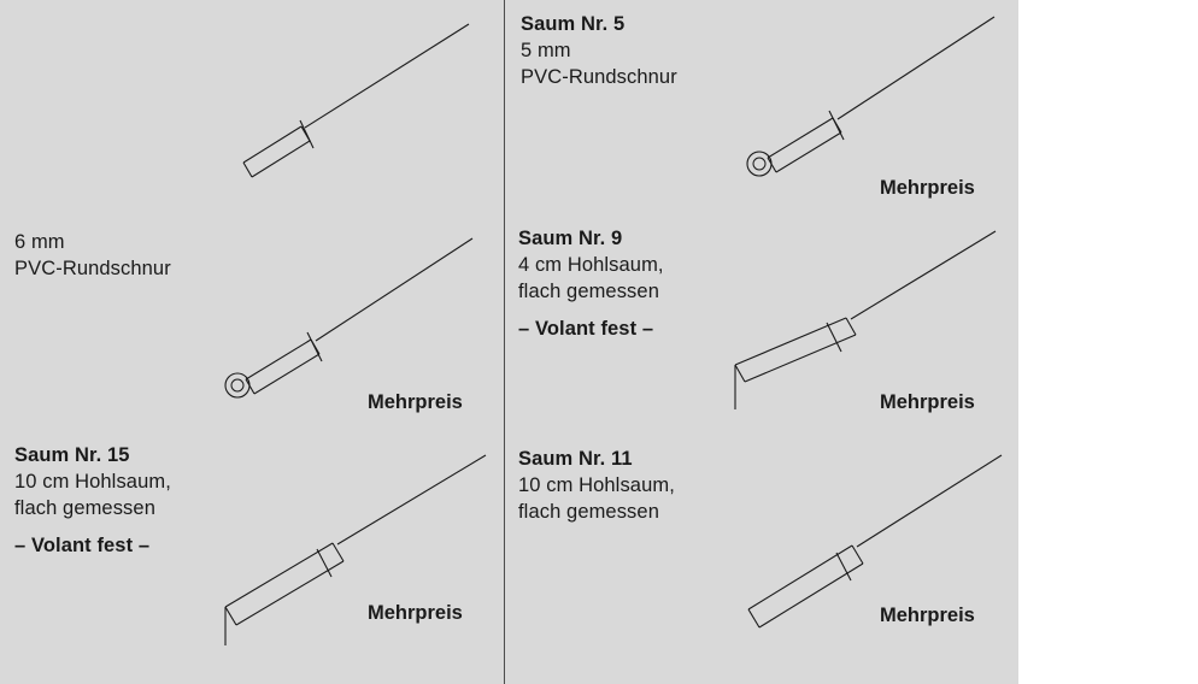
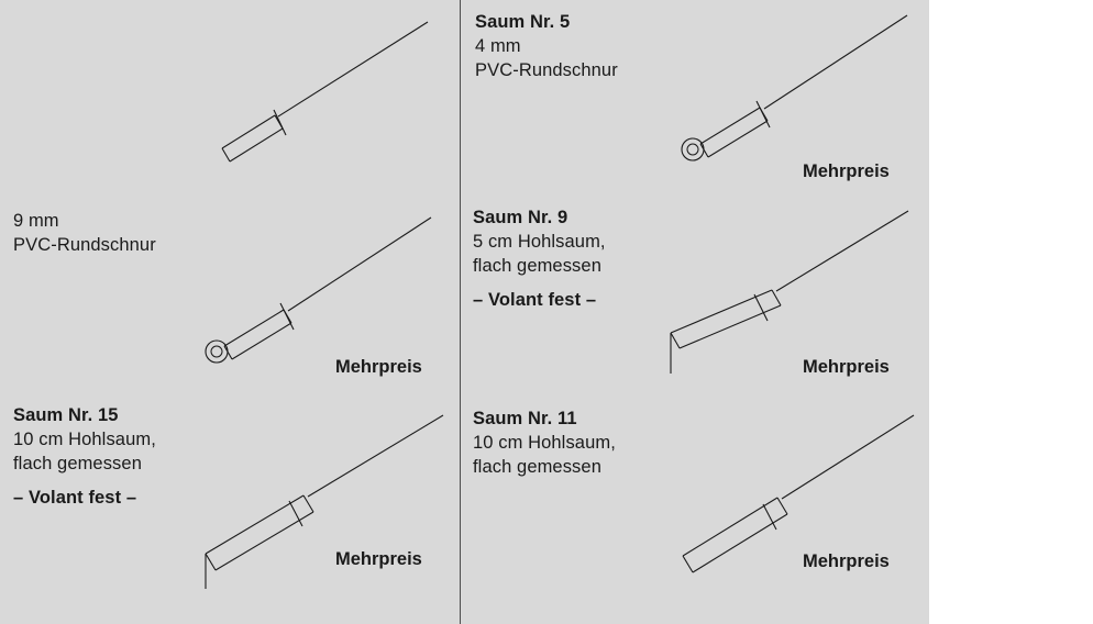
  Saum Nr. 5
- 5 mm
+ 4 mm
  PVC-Rundschnur
  Mehrpreis
- 6 mm
+ 9 mm
  PVC-Rundschnur
  Mehrpreis
  Saum Nr. 9
- 4 cm Hohlsaum,
+ 5 cm Hohlsaum,
  flach gemessen
  – Volant fest –
  Mehrpreis
  Saum Nr. 15
  10 cm Hohlsaum,
  flach gemessen
  – Volant fest –
  Mehrpreis
  Saum Nr. 11
  10 cm Hohlsaum,
  flach gemessen
  Mehrpreis
